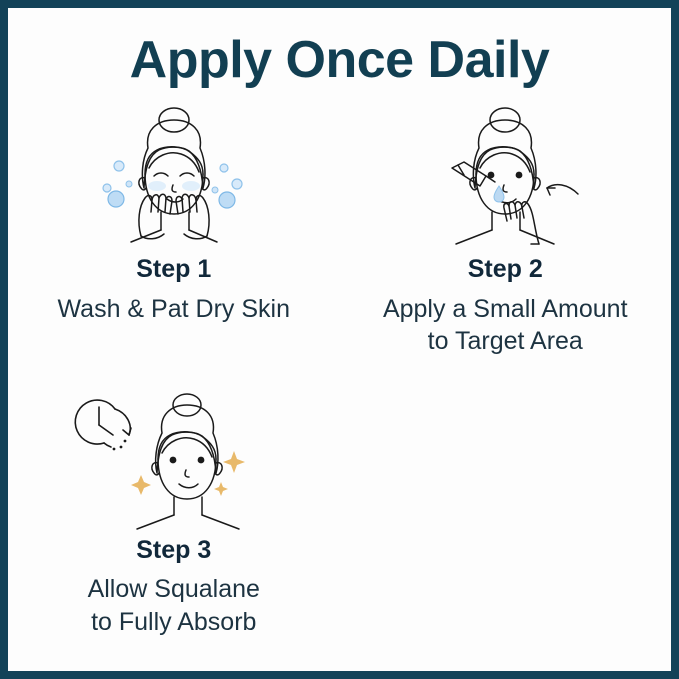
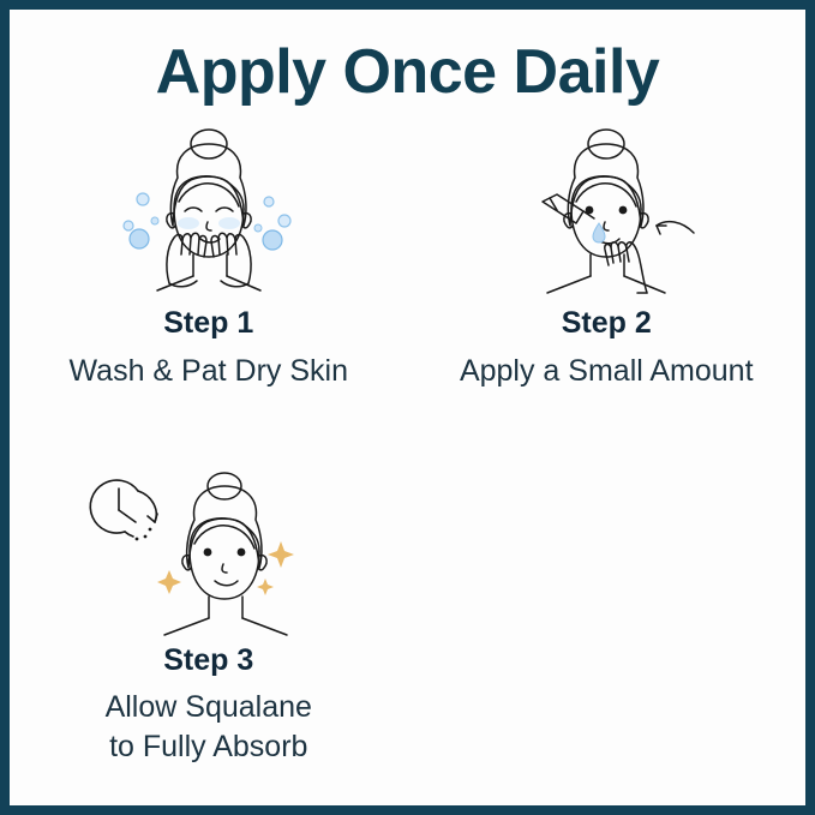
  Apply Once Daily
  Step 1
  Wash & Pat Dry Skin
  Step 2
  Apply a Small Amount
- to Target Area
  Step 3
  Allow Squalane
  to Fully Absorb
